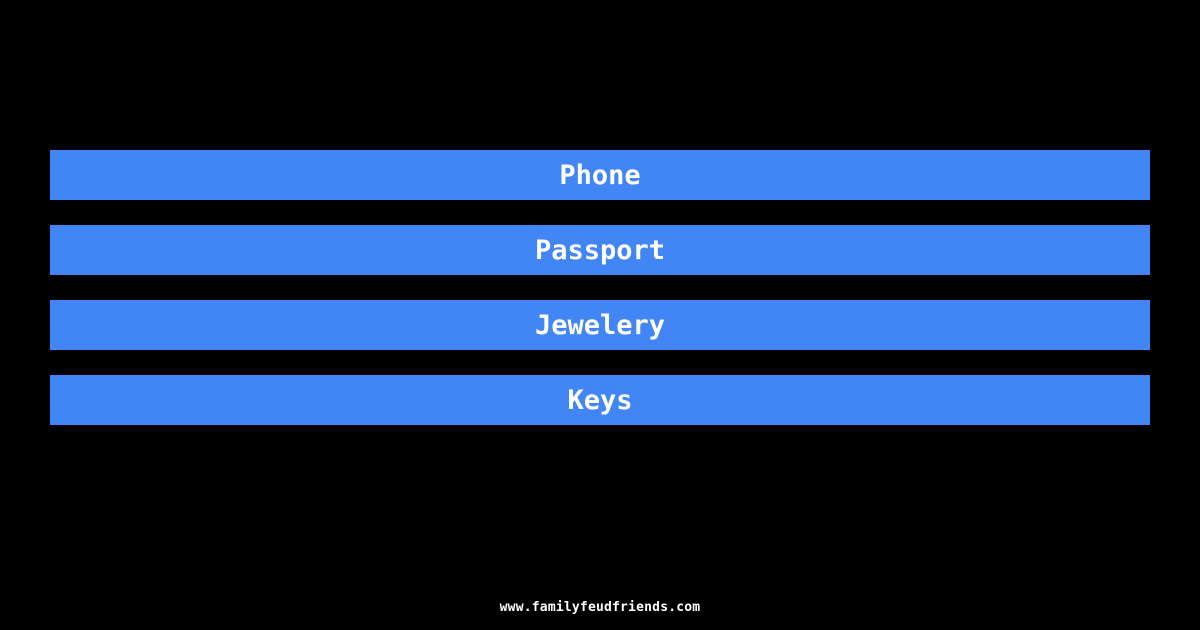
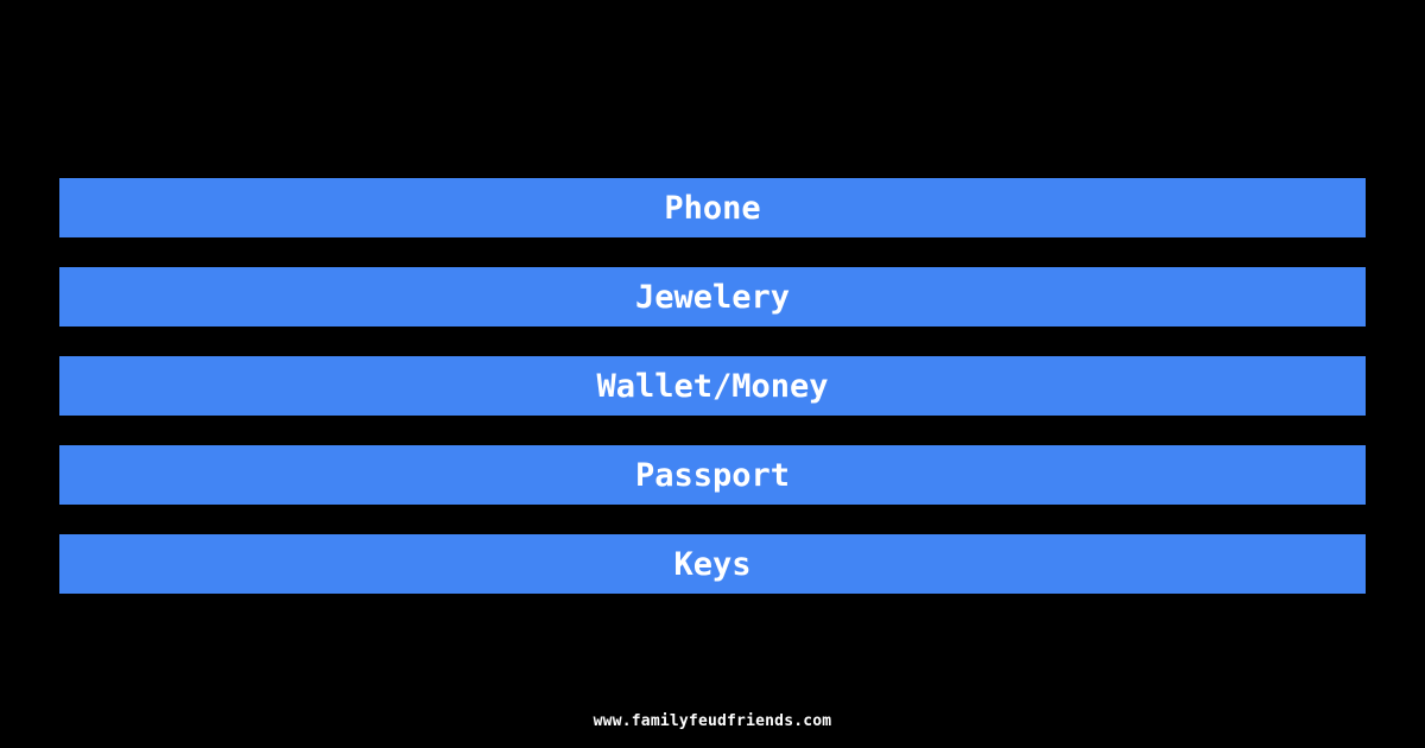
  Phone
- Passport
+ Jewelery
+ Wallet/Money
- Jewelery
+ Passport
  Keys
  www.familyfeudfriends.com
